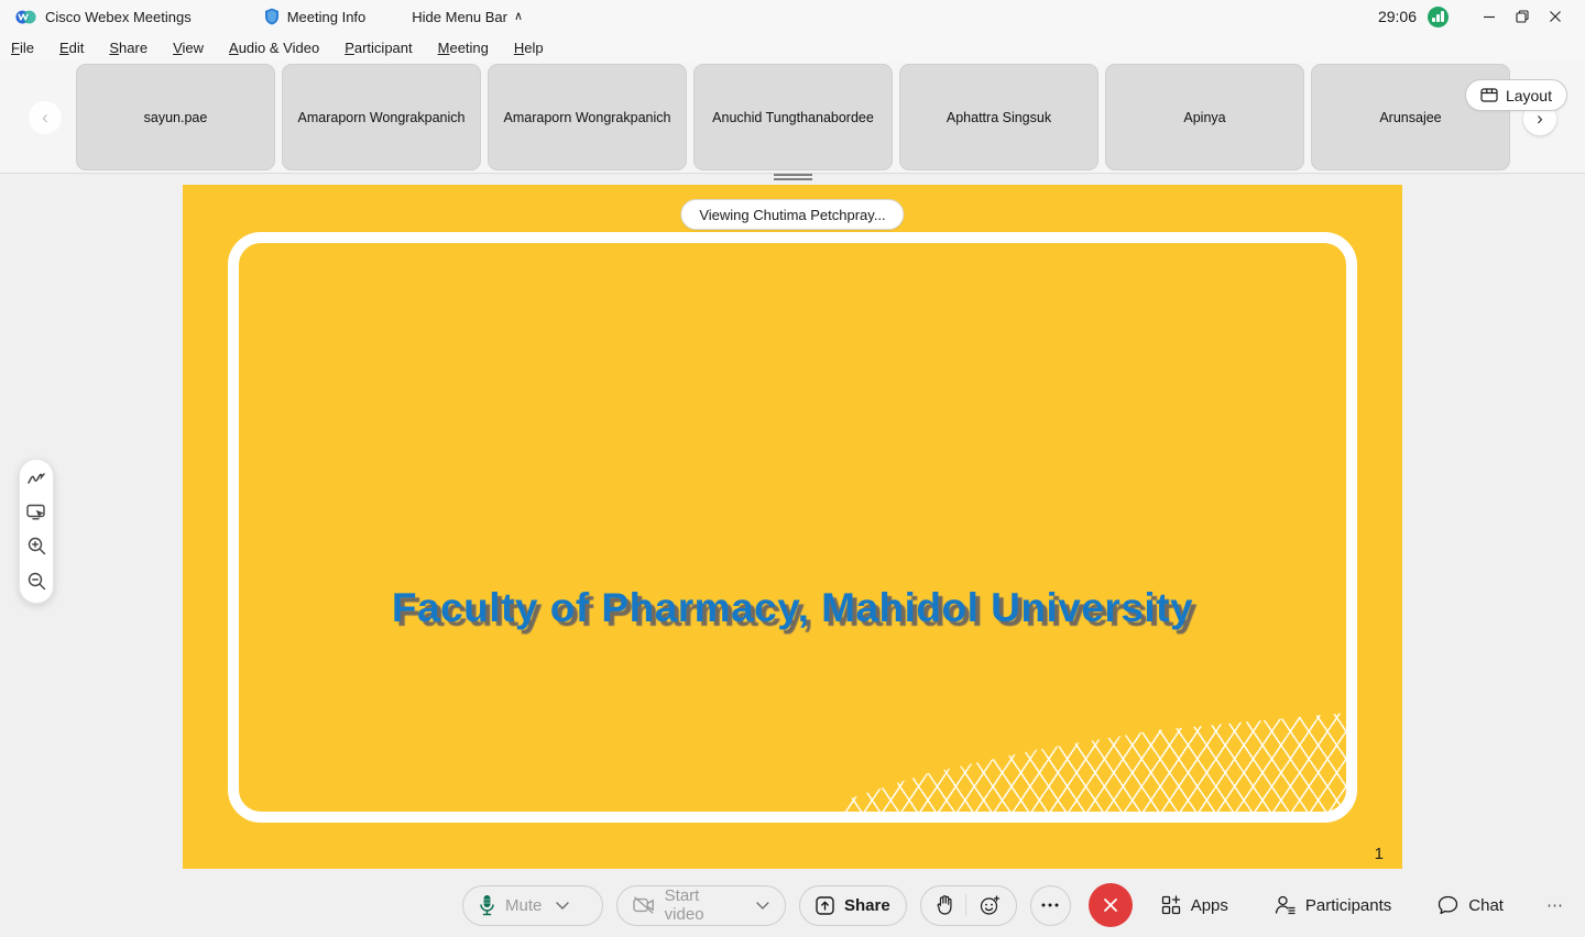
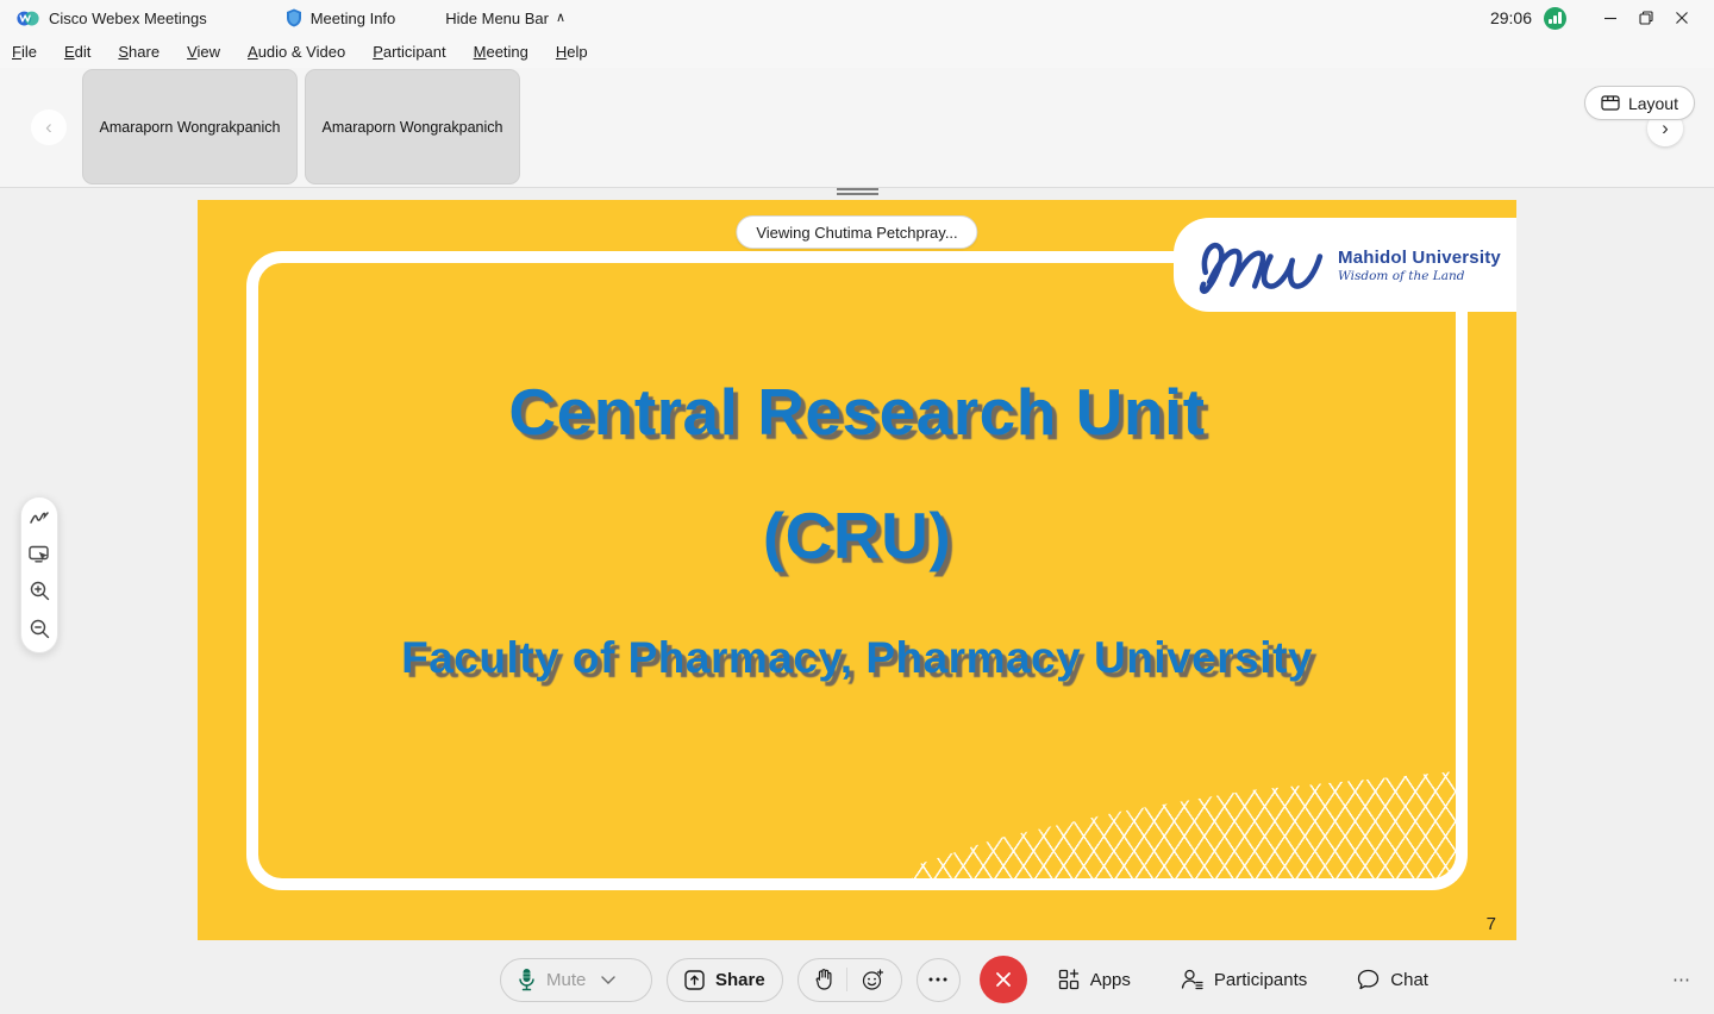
  Cisco Webex Meetings
  Meeting Info
  Hide Menu Bar
  ∧
  29:06
  File
  Edit
  Share
  View
  Audio & Video
  Participant
  Meeting
  Help
- sayun.pae
  Amaraporn Wongrakpanich
  Amaraporn Wongrakpanich
- Anuchid Tungthanabordee
- Aphattra Singsuk
- Apinya
- Arunsajee
  ‹
  ›
  Layout
+ Mahidol University
+ Wisdom of the Land
+ Central Research Unit
+ (CRU)
- Faculty of Pharmacy, Mahidol University
+ Faculty of Pharmacy, Pharmacy University
- 1
+ 7
  Viewing Chutima Petchpray...
  Mute
- Start video
  Share
  Apps
  Participants
  Chat
  ⋯
